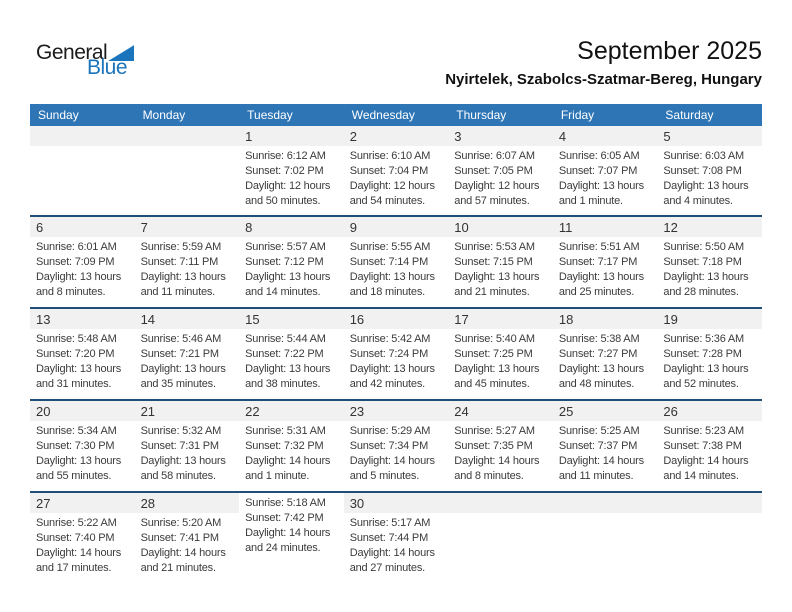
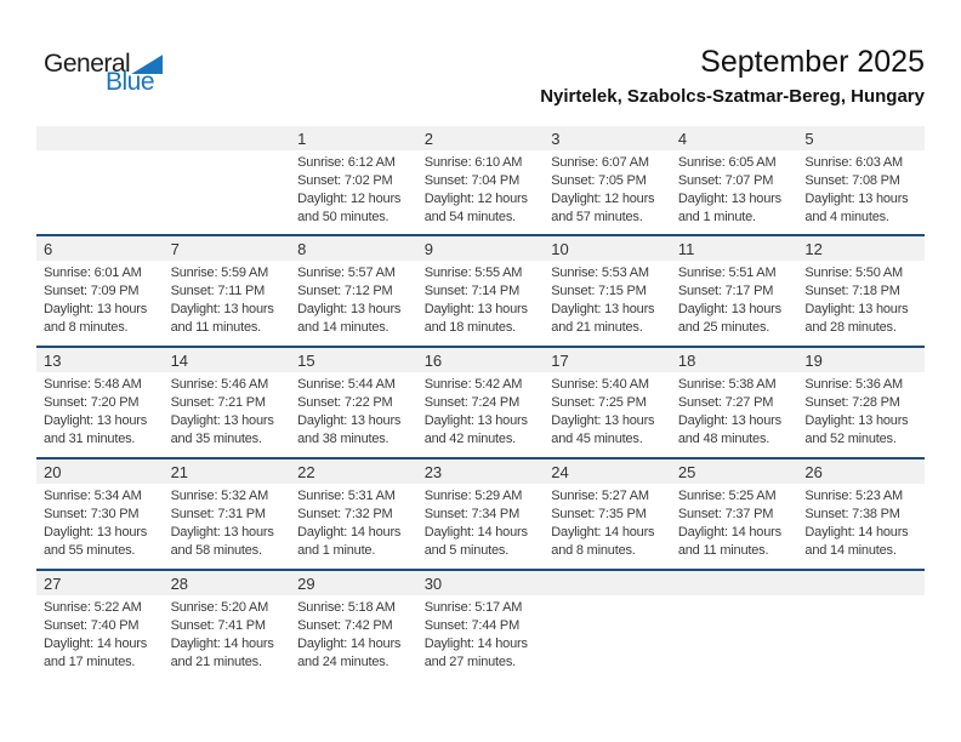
  General
  Blue
  September 2025
  Nyirtelek, Szabolcs-Szatmar-Bereg, Hungary
- Sunday
- Monday
- Tuesday
- Wednesday
- Thursday
- Friday
- Saturday
  1
  Sunrise: 6:12 AM
  Sunset: 7:02 PM
  Daylight: 12 hours
  and 50 minutes.
  2
  Sunrise: 6:10 AM
  Sunset: 7:04 PM
  Daylight: 12 hours
  and 54 minutes.
  3
  Sunrise: 6:07 AM
  Sunset: 7:05 PM
  Daylight: 12 hours
  and 57 minutes.
  4
  Sunrise: 6:05 AM
  Sunset: 7:07 PM
  Daylight: 13 hours
  and 1 minute.
  5
  Sunrise: 6:03 AM
  Sunset: 7:08 PM
  Daylight: 13 hours
  and 4 minutes.
  6
  Sunrise: 6:01 AM
  Sunset: 7:09 PM
  Daylight: 13 hours
  and 8 minutes.
  7
  Sunrise: 5:59 AM
  Sunset: 7:11 PM
  Daylight: 13 hours
  and 11 minutes.
  8
  Sunrise: 5:57 AM
  Sunset: 7:12 PM
  Daylight: 13 hours
  and 14 minutes.
  9
  Sunrise: 5:55 AM
  Sunset: 7:14 PM
  Daylight: 13 hours
  and 18 minutes.
  10
  Sunrise: 5:53 AM
  Sunset: 7:15 PM
  Daylight: 13 hours
  and 21 minutes.
  11
  Sunrise: 5:51 AM
  Sunset: 7:17 PM
  Daylight: 13 hours
  and 25 minutes.
  12
  Sunrise: 5:50 AM
  Sunset: 7:18 PM
  Daylight: 13 hours
  and 28 minutes.
  13
  Sunrise: 5:48 AM
  Sunset: 7:20 PM
  Daylight: 13 hours
  and 31 minutes.
  14
  Sunrise: 5:46 AM
  Sunset: 7:21 PM
  Daylight: 13 hours
  and 35 minutes.
  15
  Sunrise: 5:44 AM
  Sunset: 7:22 PM
  Daylight: 13 hours
  and 38 minutes.
  16
  Sunrise: 5:42 AM
  Sunset: 7:24 PM
  Daylight: 13 hours
  and 42 minutes.
  17
  Sunrise: 5:40 AM
  Sunset: 7:25 PM
  Daylight: 13 hours
  and 45 minutes.
  18
  Sunrise: 5:38 AM
  Sunset: 7:27 PM
  Daylight: 13 hours
  and 48 minutes.
  19
  Sunrise: 5:36 AM
  Sunset: 7:28 PM
  Daylight: 13 hours
  and 52 minutes.
  20
  Sunrise: 5:34 AM
  Sunset: 7:30 PM
  Daylight: 13 hours
  and 55 minutes.
  21
  Sunrise: 5:32 AM
  Sunset: 7:31 PM
  Daylight: 13 hours
  and 58 minutes.
  22
  Sunrise: 5:31 AM
  Sunset: 7:32 PM
  Daylight: 14 hours
  and 1 minute.
  23
  Sunrise: 5:29 AM
  Sunset: 7:34 PM
  Daylight: 14 hours
  and 5 minutes.
  24
  Sunrise: 5:27 AM
  Sunset: 7:35 PM
  Daylight: 14 hours
  and 8 minutes.
  25
  Sunrise: 5:25 AM
  Sunset: 7:37 PM
  Daylight: 14 hours
  and 11 minutes.
  26
  Sunrise: 5:23 AM
  Sunset: 7:38 PM
  Daylight: 14 hours
  and 14 minutes.
  27
  Sunrise: 5:22 AM
  Sunset: 7:40 PM
  Daylight: 14 hours
  and 17 minutes.
  28
  Sunrise: 5:20 AM
  Sunset: 7:41 PM
  Daylight: 14 hours
  and 21 minutes.
+ 29
  Sunrise: 5:18 AM
  Sunset: 7:42 PM
  Daylight: 14 hours
  and 24 minutes.
  30
  Sunrise: 5:17 AM
  Sunset: 7:44 PM
  Daylight: 14 hours
  and 27 minutes.
